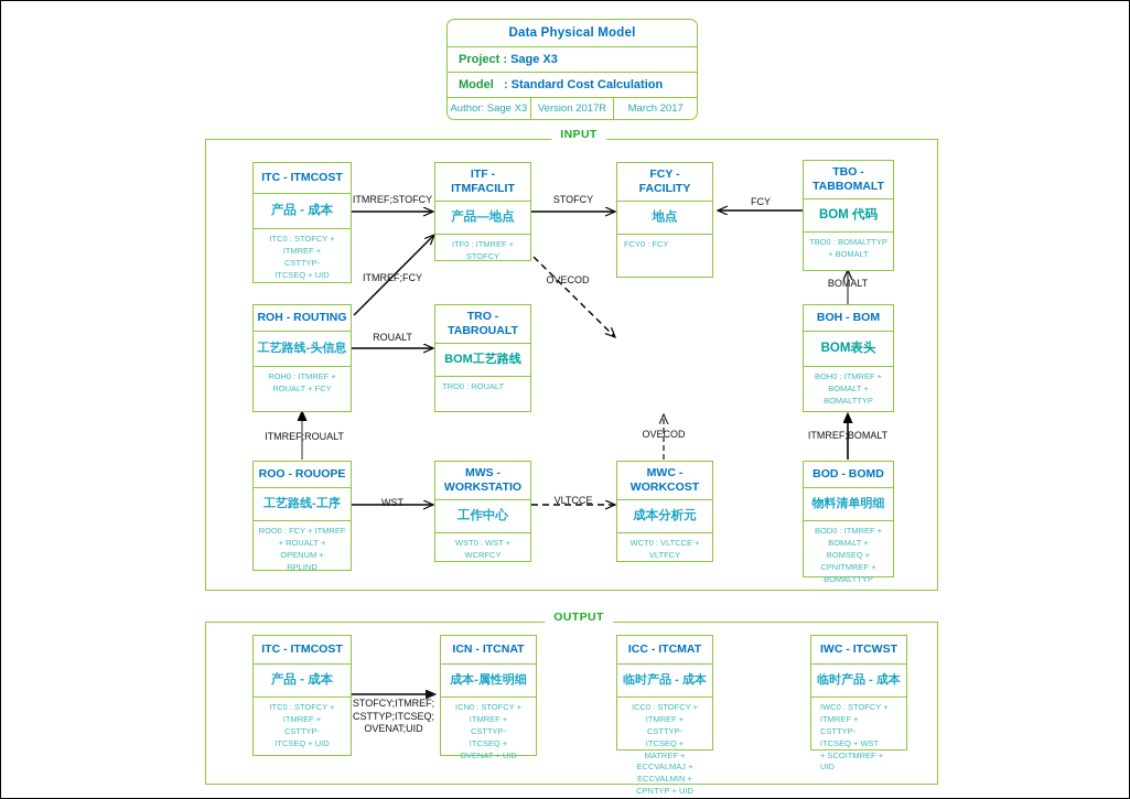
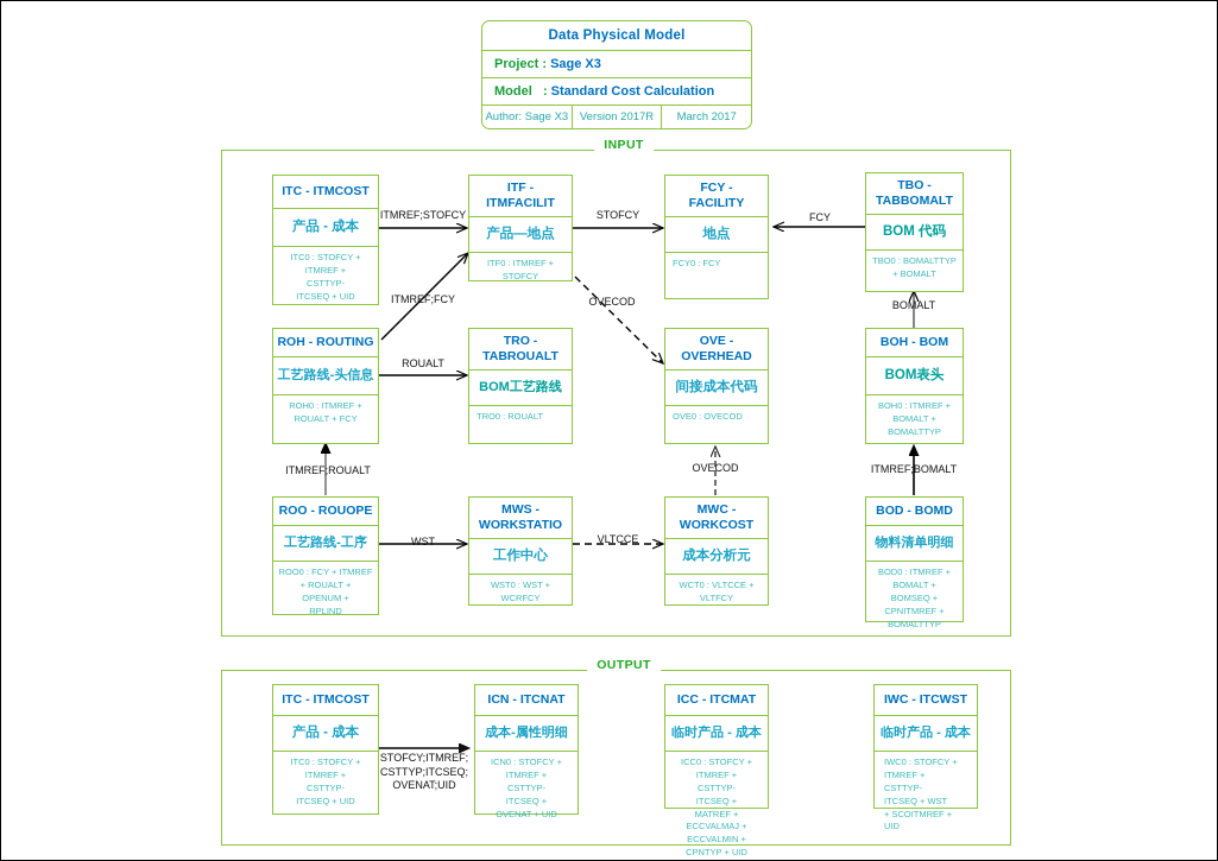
  Data Physical Model
  Project : Sage X3
  Model : Standard Cost Calculation
  Author: Sage X3
  Version 2017R
  March 2017
  INPUT
  OUTPUT
  ITMREF;STOFCY
  STOFCY
  FCY
  ITMREF;FCY
  ROUALT
  OVECOD
  BOMALT
  ITMREF;ROUALT
  WST
  VLTCCE
  OVECOD
  ITMREF;BOMALT
  STOFCY;ITMREF;
  CSTTYP;ITCSEQ;
  OVENAT;UID
  ITC - ITMCOST
  产品 - 成本
  ITC0 : STOFCY +
  ITMREF +
  CSTTYP-
  ITCSEQ + UID
  ITF -
  ITMFACILIT
  产品—地点
  ITF0 : ITMREF +
  STOFCY
  FCY -
  FACILITY
  地点
  FCY0 : FCY
  TBO -
  TABBOMALT
  BOM 代码
  TBO0 : BOMALTTYP
  + BOMALT
  ROH - ROUTING
  工艺路线-头信息
  ROH0 : ITMREF +
  ROUALT + FCY
  TRO -
  TABROUALT
  BOM工艺路线
  TRO0 : ROUALT
+ OVE -
+ OVERHEAD
+ 间接成本代码
+ OVE0 : OVECOD
  BOH - BOM
  BOM表头
  BOH0 : ITMREF +
  BOMALT +
  BOMALTTYP
  ROO - ROUOPE
  工艺路线-工序
  ROO0 : FCY + ITMREF
  + ROUALT +
  OPENUM +
  RPLIND
  MWS -
  WORKSTATIO
  工作中心
  WST0 : WST +
  WCRFCY
  MWC -
  WORKCOST
  成本分析元
  WCT0 : VLTCCE +
  VLTFCY
  BOD - BOMD
  物料清单明细
  BOD0 : ITMREF +
  BOMALT +
  BOMSEQ +
  CPNITMREF +
  BOMALTTYP
  ITC - ITMCOST
  产品 - 成本
  ITC0 : STOFCY +
  ITMREF +
  CSTTYP-
  ITCSEQ + UID
  ICN - ITCNAT
  成本-属性明细
  ICN0 : STOFCY +
  ITMREF +
  CSTTYP-
  ITCSEQ +
  OVENAT + UID
  ICC - ITCMAT
  临时产品 - 成本
  ICC0 : STOFCY +
  ITMREF +
  CSTTYP-
  ITCSEQ +
  MATREF +
  ECCVALMAJ +
  ECCVALMIN +
  CPNTYP + UID
  IWC - ITCWST
  临时产品 - 成本
  IWC0 : STOFCY +
  ITMREF +
  CSTTYP-
  ITCSEQ + WST
  + SCOITMREF +
  UID
